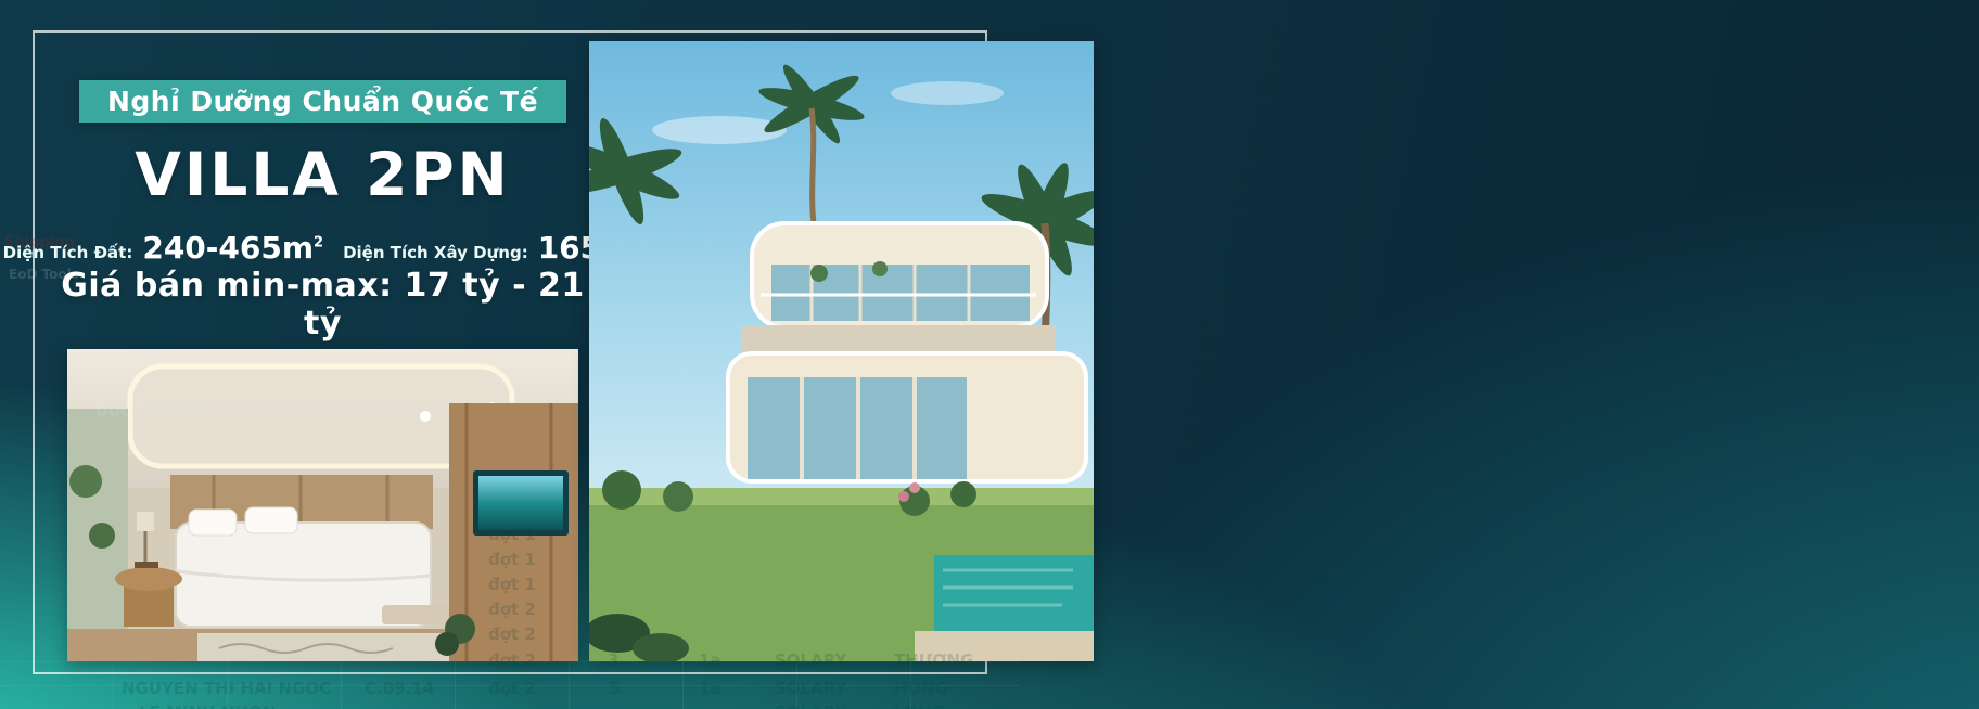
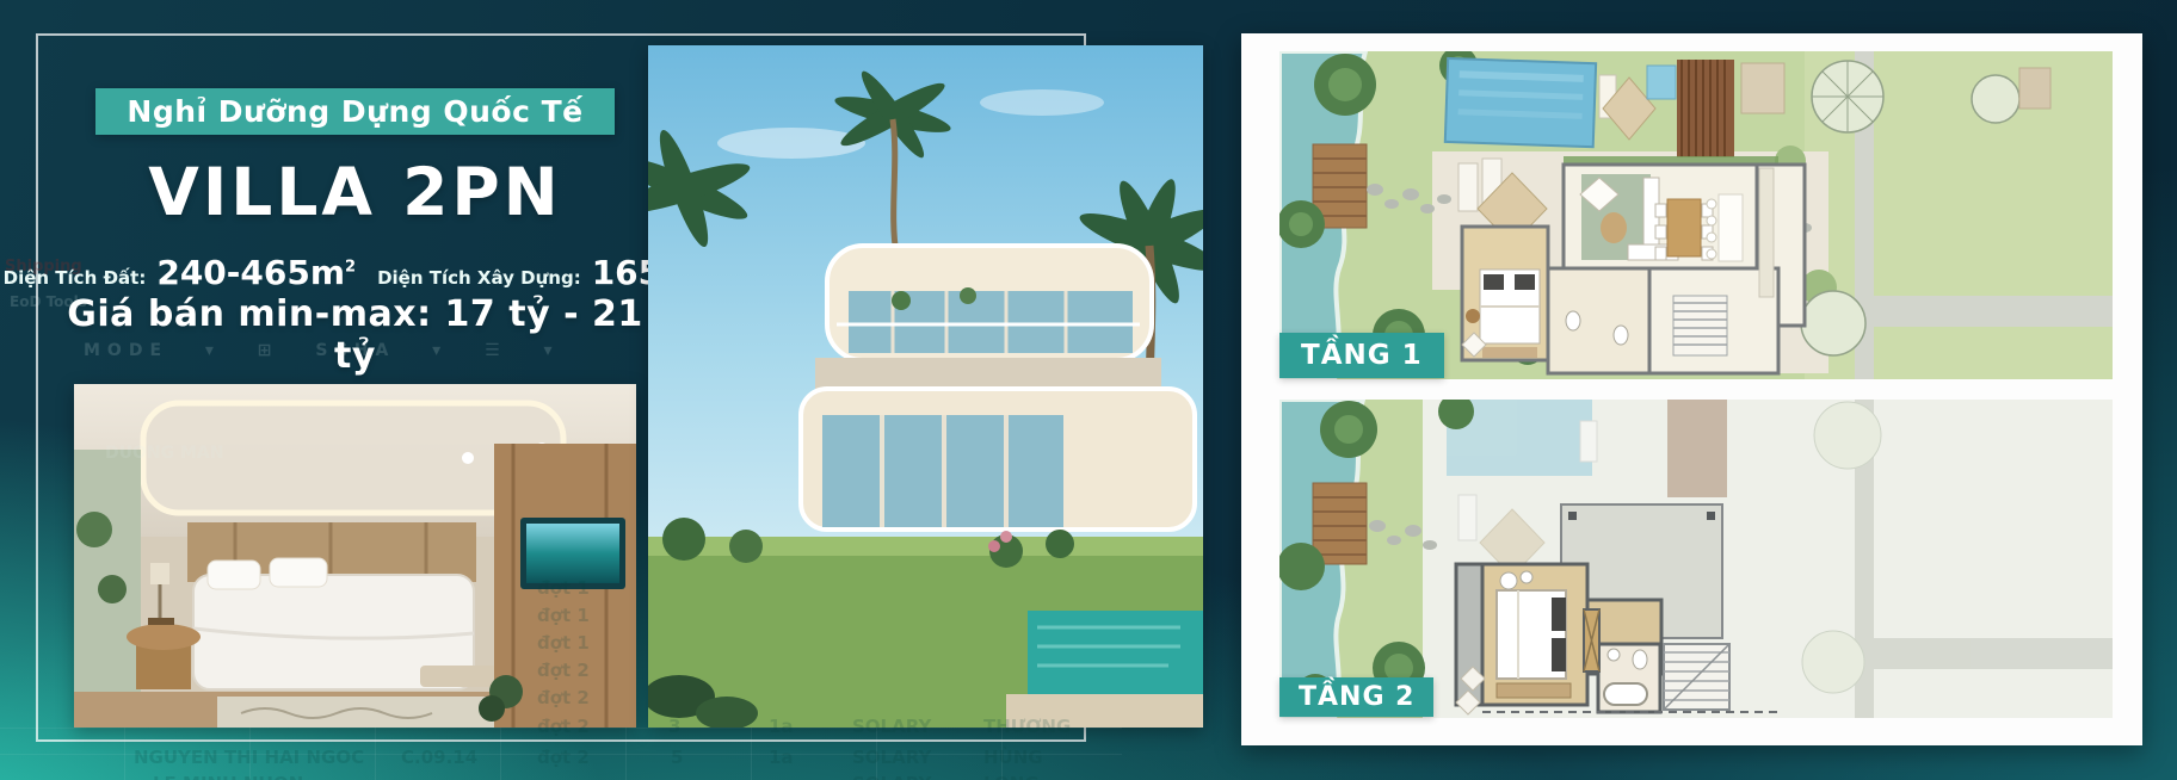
- Nghỉ Dưỡng Chuẩn Quốc Tế
+ Nghỉ Dưỡng Dựng Quốc Tế
  VILLA 2PN
  Diện Tích Đất:
  240-465m2
  Diện Tích Xây Dựng:
  Giá bán min-max: 17 tỷ - 21 tỷ
+ TẦNG 1
+ TẦNG 2
  Shipping
  EoD Tools
+ MODE ▾ ⊞ SCHA ▾ ☰ ▾
  DUONG MAN
  đợt 1
  đợt 1
  đợt 1
  đợt 2
  đợt 2
  đợt 2
  3
  1a
  SOLARY
  THƯƠNG
  NGUYEN THI HAI NGOC
  C.09.14
  SOLARY
